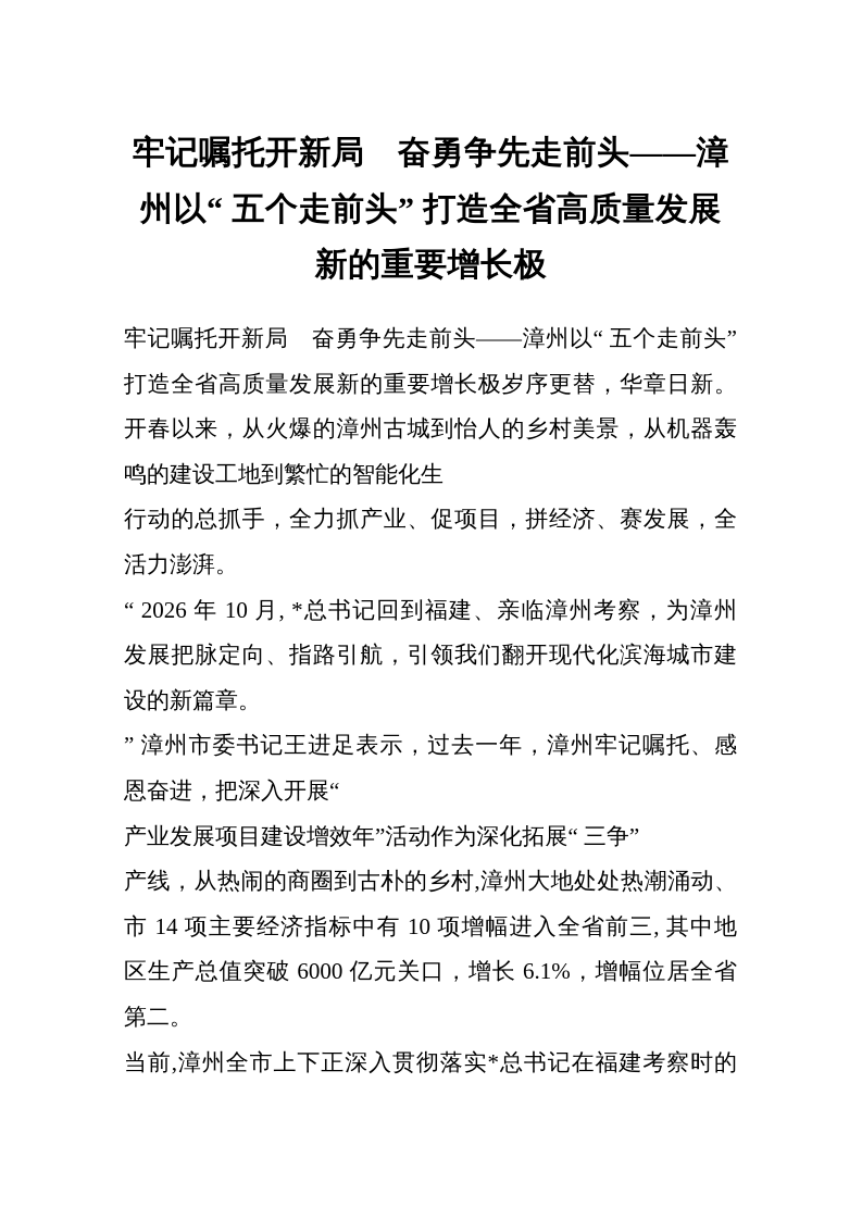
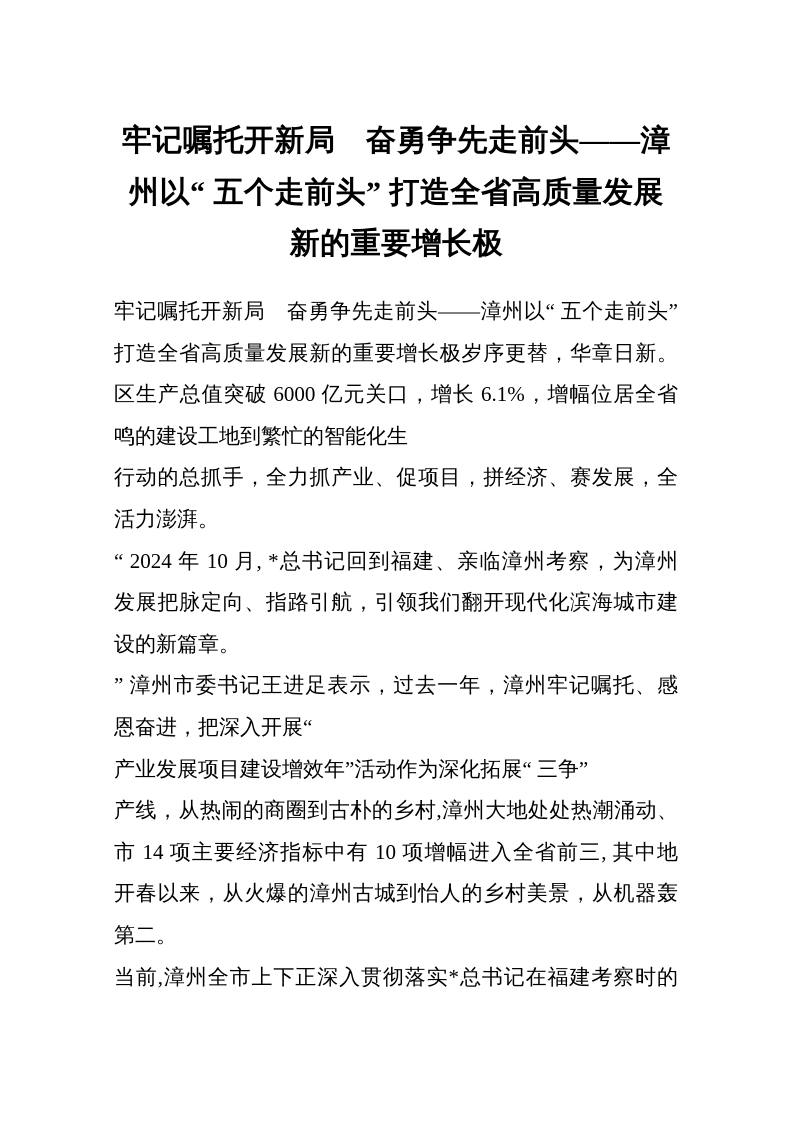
  牢记嘱托开新局 奋勇争先走前头——漳
  州以“ 五个走前头” 打造全省高质量发展
  新的重要增长极
  牢记嘱托开新局 奋勇争先走前头——漳州以“ 五个走前头”
  打造全省高质量发展新的重要增长极岁序更替，华章日新。
- 开春以来，从火爆的漳州古城到怡人的乡村美景，从机器轰
+ 区生产总值突破 6000 亿元关口，增长 6.1%，增幅位居全省
  鸣的建设工地到繁忙的智能化生
  行动的总抓手，全力抓产业、促项目，拼经济、赛发展，全
  活力澎湃。
- “ 2026 年 10 月, *总书记回到福建、亲临漳州考察，为漳州
+ “ 2024 年 10 月, *总书记回到福建、亲临漳州考察，为漳州
  发展把脉定向、指路引航，引领我们翻开现代化滨海城市建
  设的新篇章。
  ” 漳州市委书记王进足表示，过去一年，漳州牢记嘱托、感
  恩奋进，把深入开展“
  产业发展项目建设增效年”活动作为深化拓展“ 三争”
  产线，从热闹的商圈到古朴的乡村,漳州大地处处热潮涌动、
  市 14 项主要经济指标中有 10 项增幅进入全省前三, 其中地
- 区生产总值突破 6000 亿元关口，增长 6.1%，增幅位居全省
+ 开春以来，从火爆的漳州古城到怡人的乡村美景，从机器轰
  第二。
  当前,漳州全市上下正深入贯彻落实*总书记在福建考察时的
